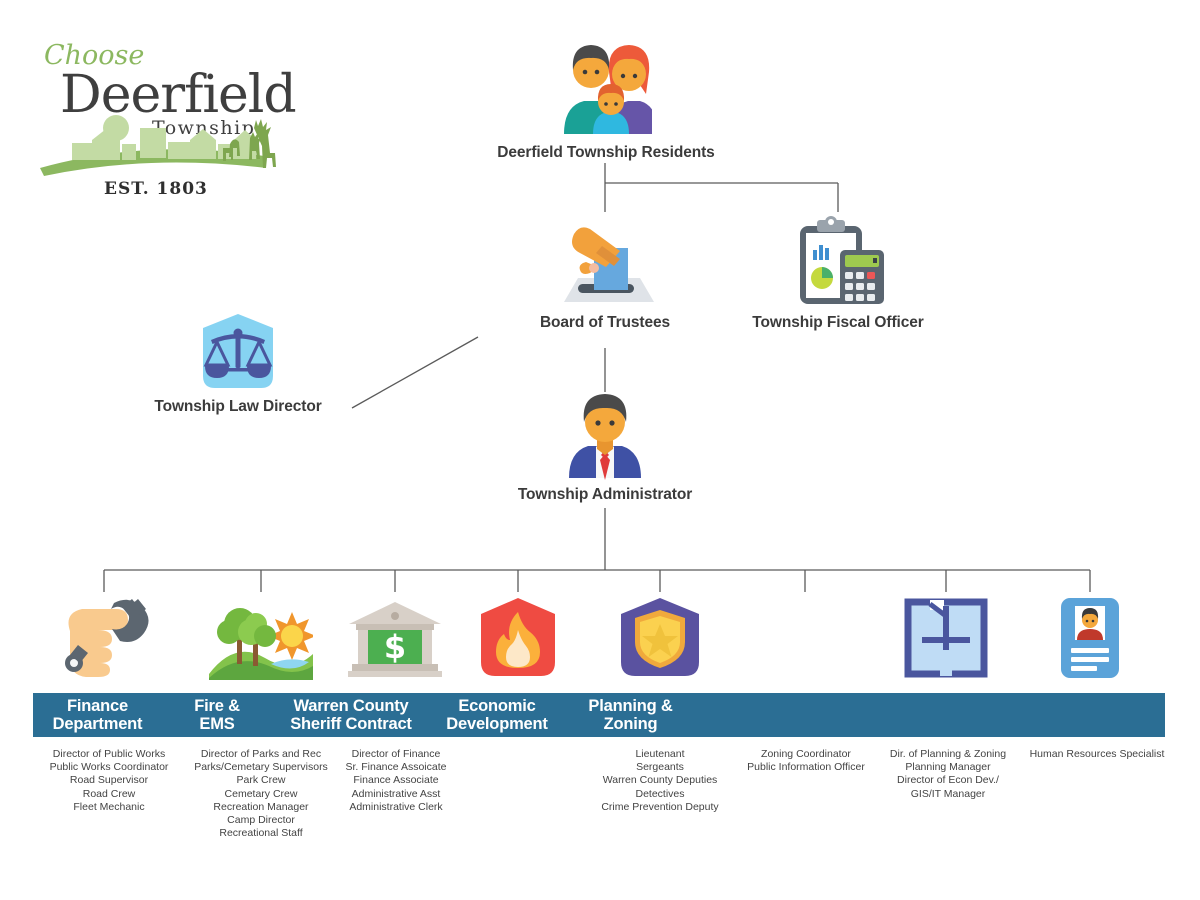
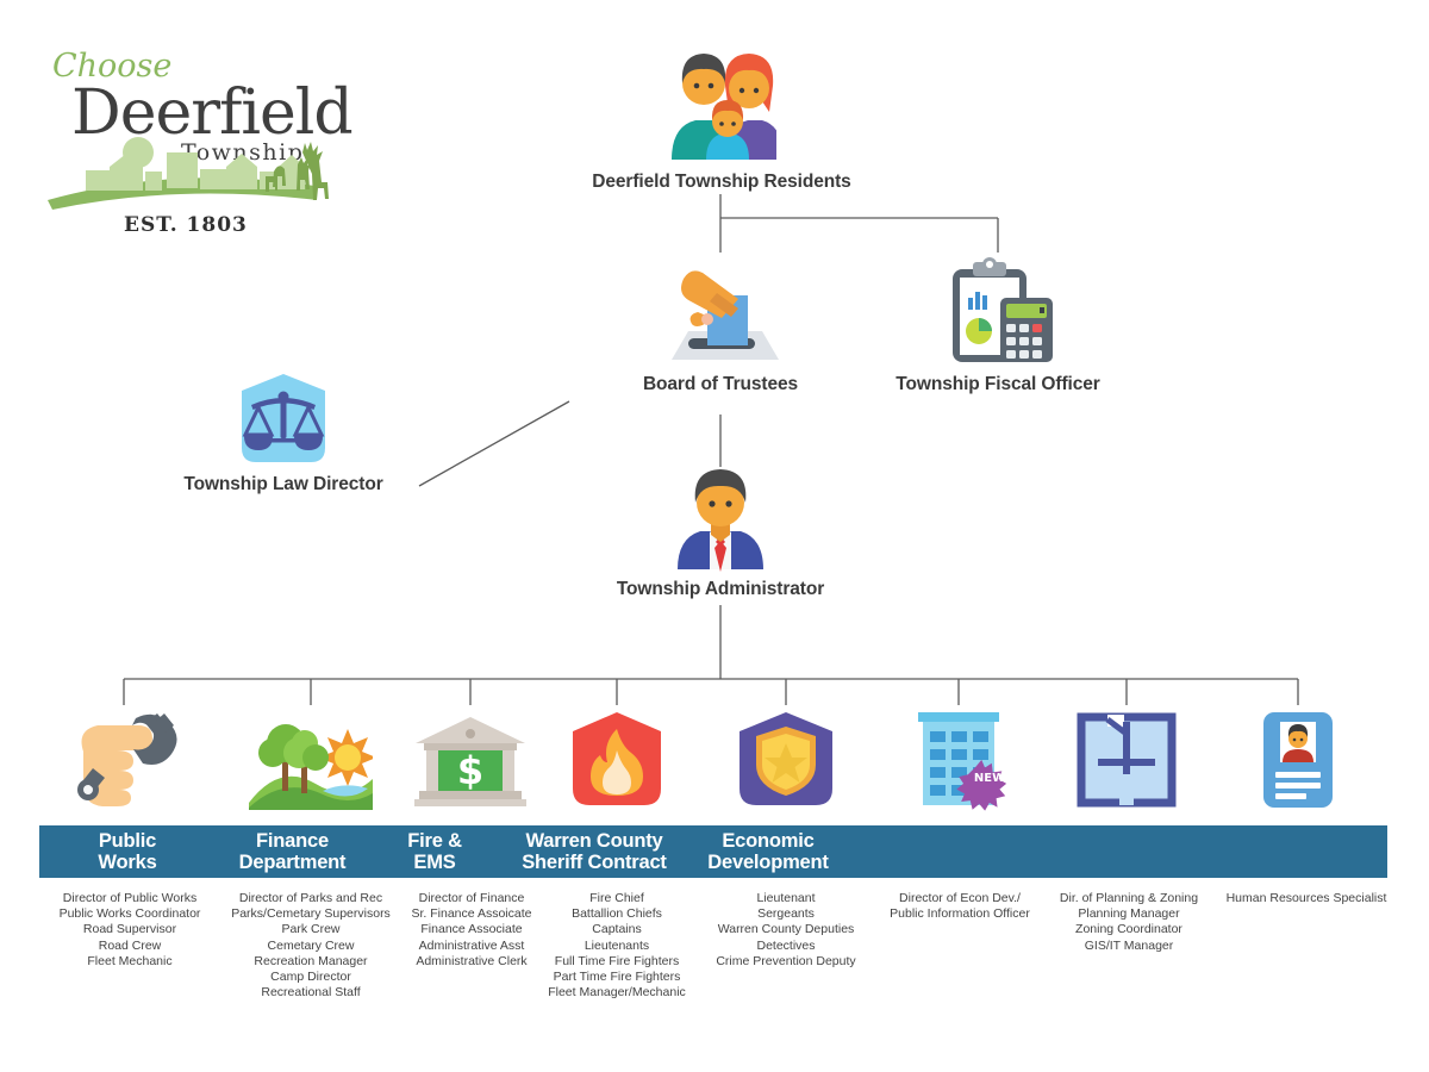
  Choose
  Deerfield
  ownship
  EST. 1803
  Deerfield Township Residents
  Board of Trustees
  Township Fiscal Officer
  Township Law Director
  Township Administrator
  $
+ NEW
+ Public
+ Works
  Finance
  Department
  Fire &
  EMS
  Warren County
  Sheriff Contract
  Economic
  Development
- Planning &
- Zoning
  Director of Public Works
  Public Works Coordinator
  Road Supervisor
  Road Crew
  Fleet Mechanic
  Director of Parks and Rec
  Parks/Cemetary Supervisors
  Park Crew
  Cemetary Crew
  Recreation Manager
  Camp Director
  Recreational Staff
  Director of Finance
  Sr. Finance Assoicate
  Finance Associate
  Administrative Asst
  Administrative Clerk
+ Fire Chief
+ Battallion Chiefs
+ Captains
+ Lieutenants
+ Full Time Fire Fighters
+ Part Time Fire Fighters
+ Fleet Manager/Mechanic
  Lieutenant
  Sergeants
  Warren County Deputies
  Detectives
  Crime Prevention Deputy
- Zoning Coordinator
+ Director of Econ Dev./
  Public Information Officer
  Dir. of Planning & Zoning
  Planning Manager
- Director of Econ Dev./
+ Zoning Coordinator
  GIS/IT Manager
  Human Resources Specialist
